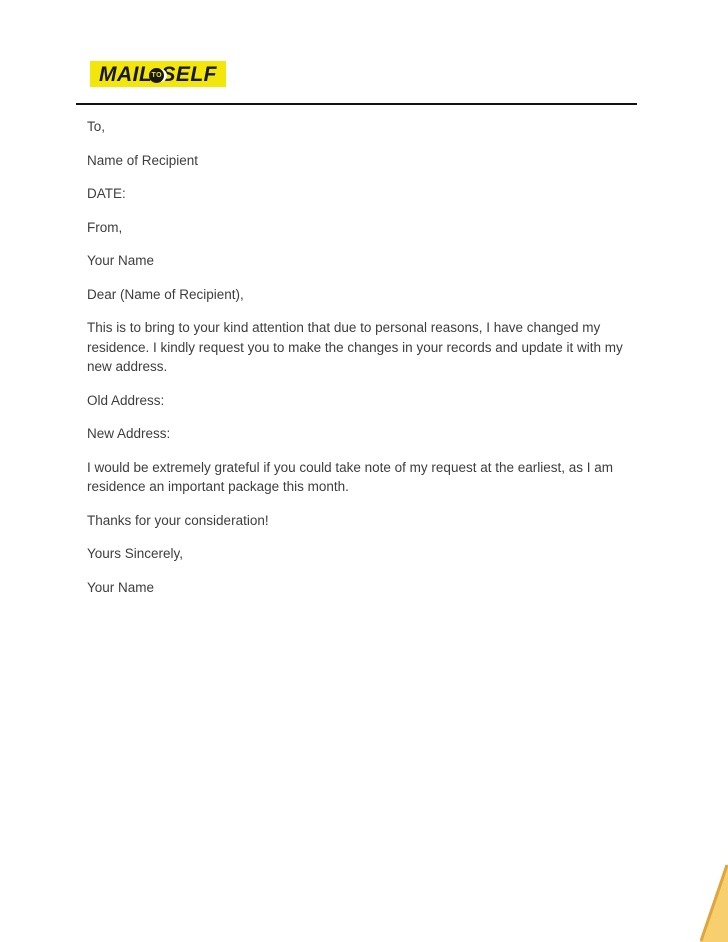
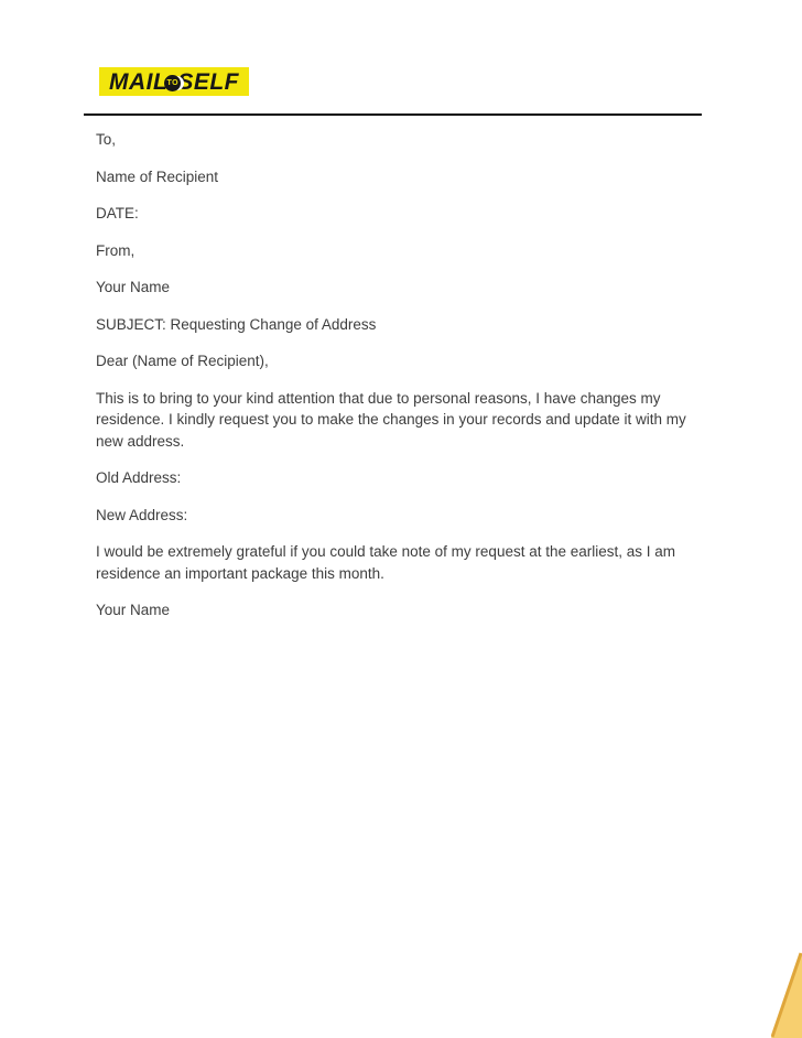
  MAIL
  SELF
  To,
  Name of Recipient
  DATE:
  From,
  Your Name
+ SUBJECT: Requesting Change of Address
  Dear (Name of Recipient),
- This is to bring to your kind attention that due to personal reasons, I have changed my residence. I kindly request you to make the changes in your records and update it with my new address.
+ This is to bring to your kind attention that due to personal reasons, I have changes my residence. I kindly request you to make the changes in your records and update it with my new address.
  Old Address:
  New Address:
  I would be extremely grateful if you could take note of my request at the earliest, as I am residence an important package this month.
- Thanks for your consideration!
- Yours Sincerely,
  Your Name
